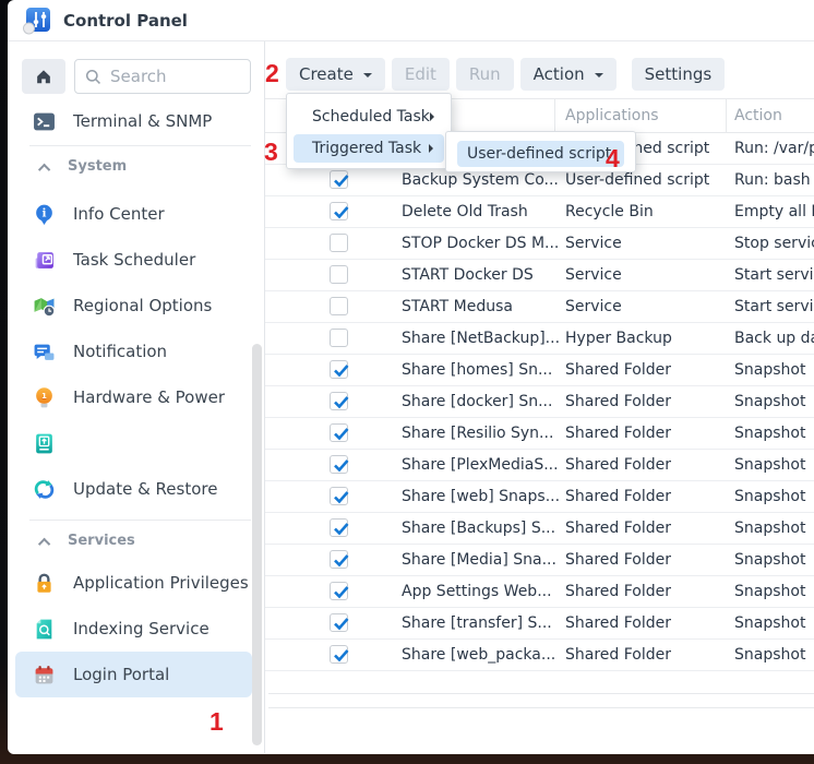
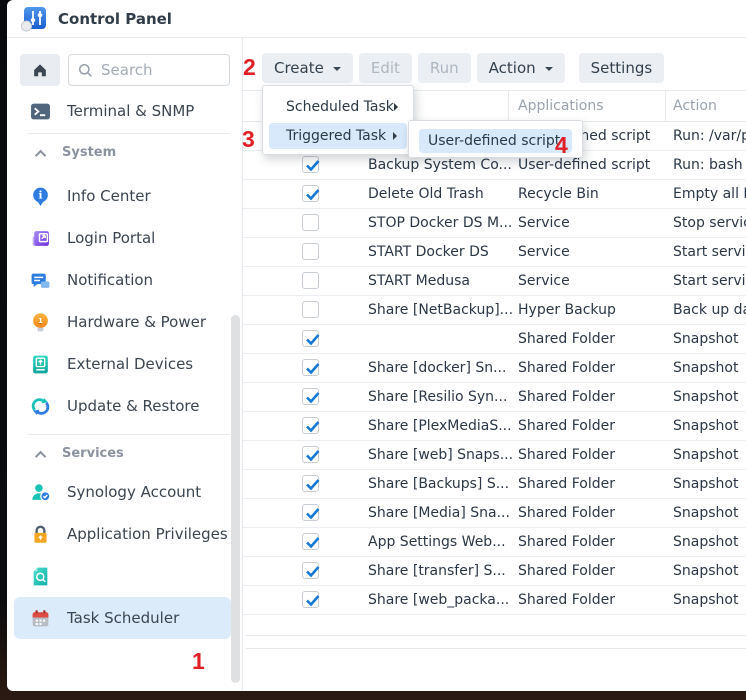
  Control Panel
  Search
  Terminal & SNMP
  System
  i
  Info Center
- Task Scheduler
+ Login Portal
- Regional Options
  Notification
  1
  Hardware & Power
+ External Devices
  Update & Restore
  Services
+ Synology Account
  Application Privileges
- Indexing Service
- Login Portal
+ Task Scheduler
  Create
  Edit
  Run
  Action
  Settings
  Applications
  Action
  Run: /var/
  Backup System Co...
  User-defined script
  Run: bash
  Delete Old Trash
  Recycle Bin
  Empty all
  STOP Docker DS M...
  Service
  Stop servi
  START Docker DS
  Service
  Start servi
  START Medusa
  Service
  Start servi
  Share [NetBackup]...
  Hyper Backup
  Back up d
- Share [homes] Sn...
  Shared Folder
  Snapshot
  Share [docker] Sn...
  Shared Folder
  Snapshot
  Share [Resilio Syn...
  Shared Folder
  Snapshot
  Share [PlexMediaS...
  Shared Folder
  Snapshot
  Share [web] Snaps...
  Shared Folder
  Snapshot
  Share [Backups] S...
  Shared Folder
  Snapshot
  Share [Media] Sna...
  Shared Folder
  Snapshot
  App Settings Web...
  Shared Folder
  Snapshot
  Share [transfer] S...
  Shared Folder
  Snapshot
  Share [web_packa...
  Shared Folder
  Snapshot
  Scheduled Task
  Triggered Task
  User-defined script
  1
  2
  3
  4
